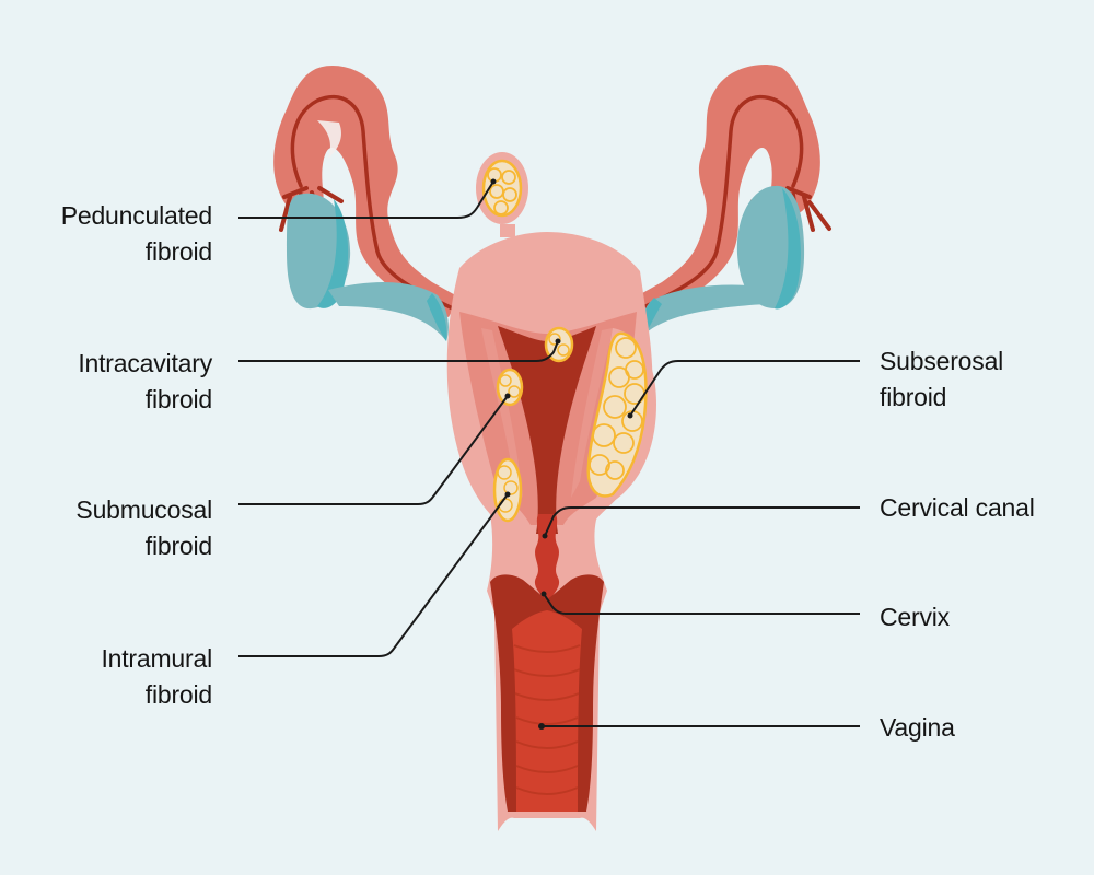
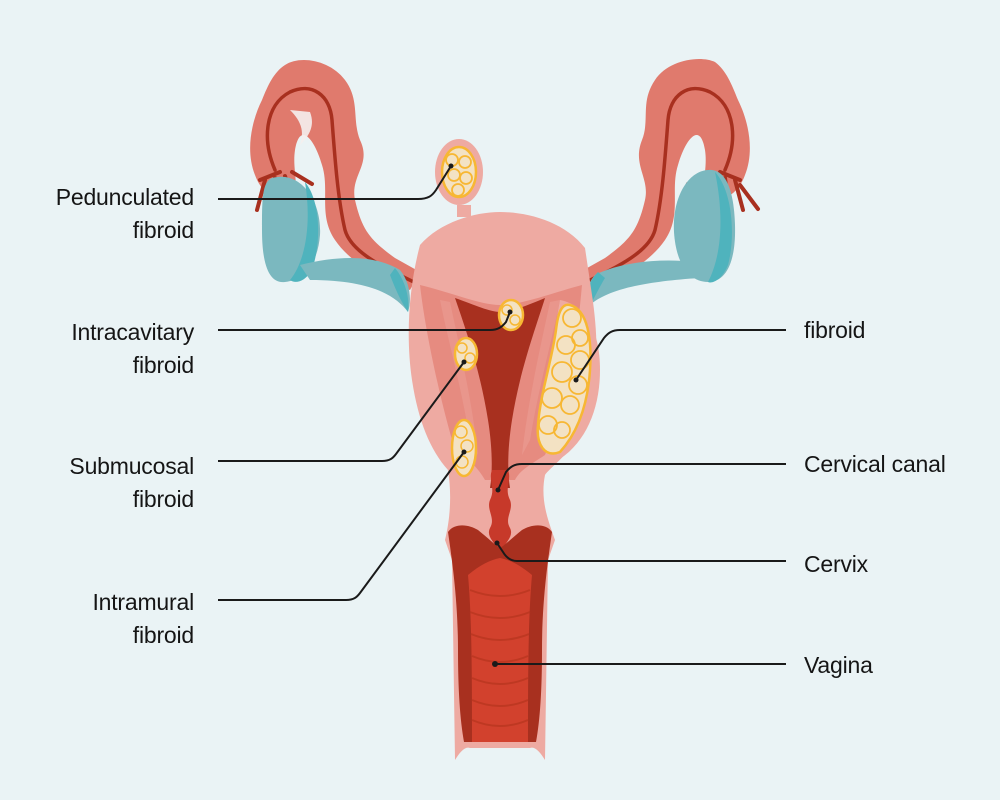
  Pedunculated
  fibroid
  Intracavitary
  fibroid
  Submucosal
  fibroid
  Intramural
  fibroid
- Subserosal
  fibroid
  Cervical canal
  Cervix
  Vagina
